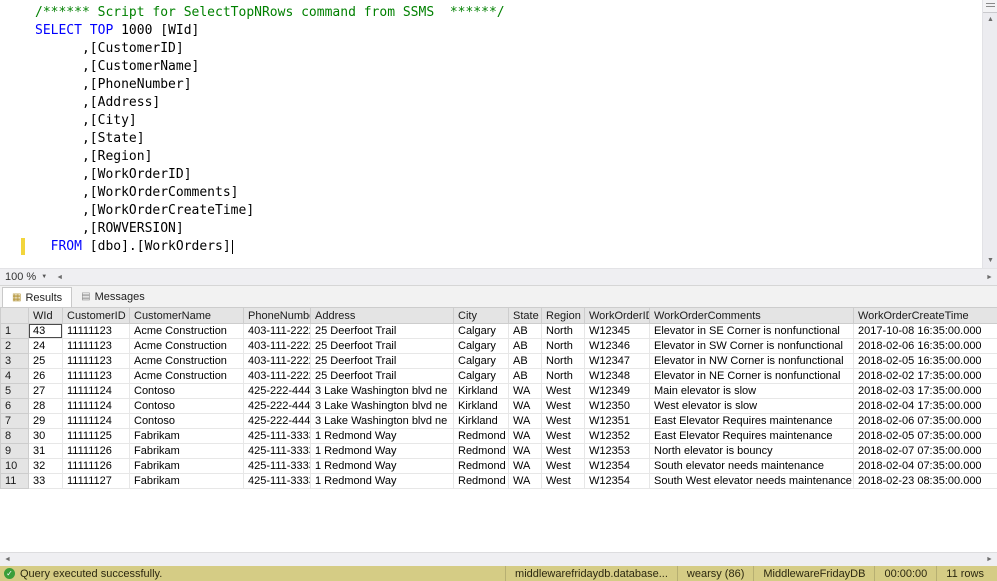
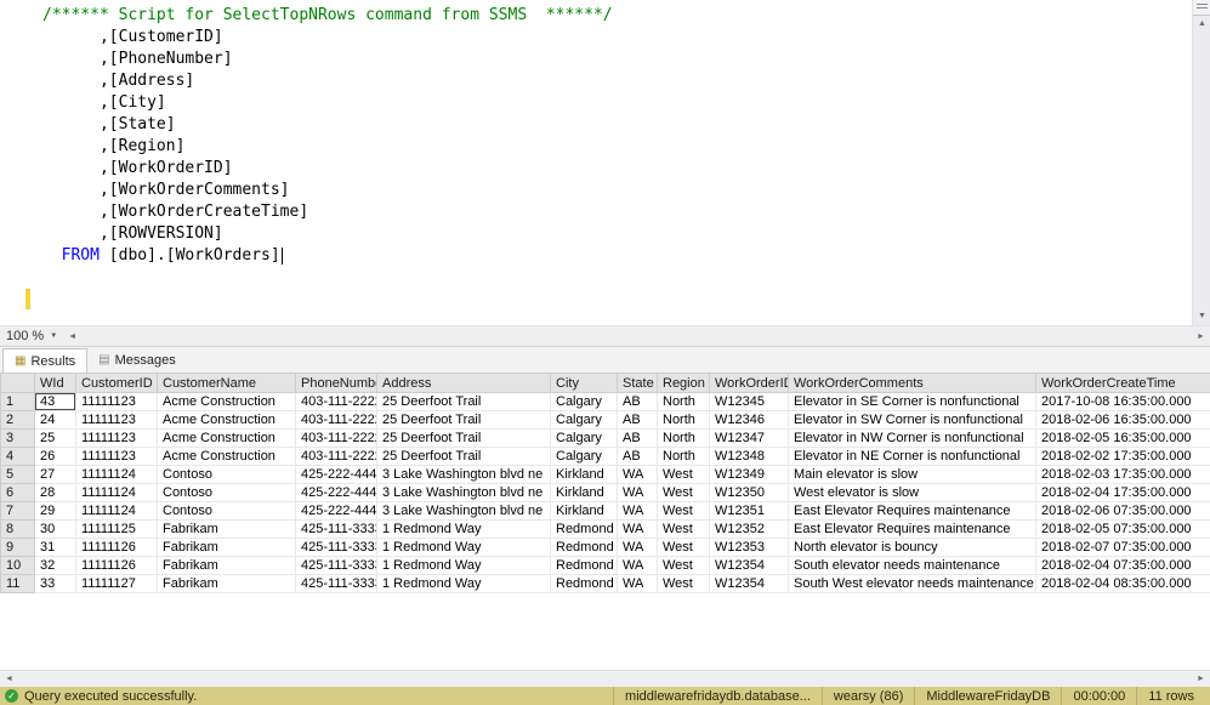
  /****** Script for SelectTopNRows command from SSMS ******/
- SELECT TOP 1000 [WId]
  ,[CustomerID]
- ,[CustomerName]
  ,[PhoneNumber]
  ,[Address]
  ,[City]
  ,[State]
  ,[Region]
  ,[WorkOrderID]
  ,[WorkOrderComments]
  ,[WorkOrderCreateTime]
  ,[ROWVERSION]
  FROM [dbo].[WorkOrders]
  100 %
  ▦
  Results
  ▤
  Messages
  	WId	CustomerID	CustomerName	PhoneNumb	Address	City	State	Region	WorkOrderI	WorkOrderComments	WorkOrderCreateTime
  1	43	11111123	Acme Construction	403-111-222	25 Deerfoot Trail	Calgary	AB	North	W12345	Elevator in SE Corner is nonfunctional	2017-10-08 16:35:00.000
  2	24	11111123	Acme Construction	403-111-222	25 Deerfoot Trail	Calgary	AB	North	W12346	Elevator in SW Corner is nonfunctional	2018-02-06 16:35:00.000
  3	25	11111123	Acme Construction	403-111-222	25 Deerfoot Trail	Calgary	AB	North	W12347	Elevator in NW Corner is nonfunctional	2018-02-05 16:35:00.000
  4	26	11111123	Acme Construction	403-111-222	25 Deerfoot Trail	Calgary	AB	North	W12348	Elevator in NE Corner is nonfunctional	2018-02-02 17:35:00.000
  5	27	11111124	Contoso	425-222-444	3 Lake Washington blvd ne	Kirkland	WA	West	W12349	Main elevator is slow	2018-02-03 17:35:00.000
  6	28	11111124	Contoso	425-222-444	3 Lake Washington blvd ne	Kirkland	WA	West	W12350	West elevator is slow	2018-02-04 17:35:00.000
  7	29	11111124	Contoso	425-222-444	3 Lake Washington blvd ne	Kirkland	WA	West	W12351	East Elevator Requires maintenance	2018-02-06 07:35:00.000
  8	30	11111125	Fabrikam	425-111-333	1 Redmond Way	Redmond	WA	West	W12352	East Elevator Requires maintenance	2018-02-05 07:35:00.000
  9	31	11111126	Fabrikam	425-111-333	1 Redmond Way	Redmond	WA	West	W12353	North elevator is bouncy	2018-02-07 07:35:00.000
  10	32	11111126	Fabrikam	425-111-333	1 Redmond Way	Redmond	WA	West	W12354	South elevator needs maintenance	2018-02-04 07:35:00.000
- 11	33	11111127	Fabrikam	425-111-333	1 Redmond Way	Redmond	WA	West	W12354	South West elevator needs maintenance	2018-02-23 08:35:00.000
+ 11	33	11111127	Fabrikam	425-111-333	1 Redmond Way	Redmond	WA	West	W12354	South West elevator needs maintenance	2018-02-04 08:35:00.000
  ✓
  Query executed successfully.
  middlewarefridaydb.database...
  wearsy (86)
  MiddlewareFridayDB
  00:00:00
  11 rows
